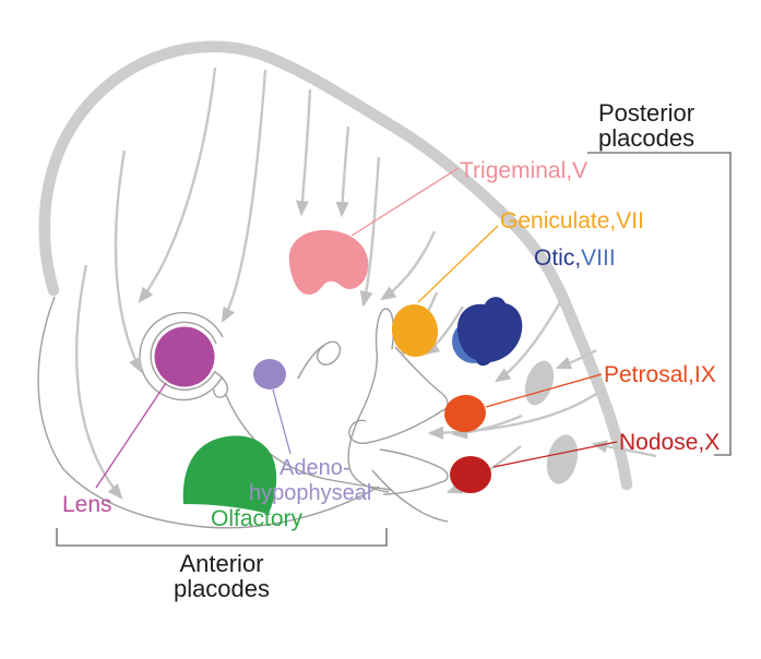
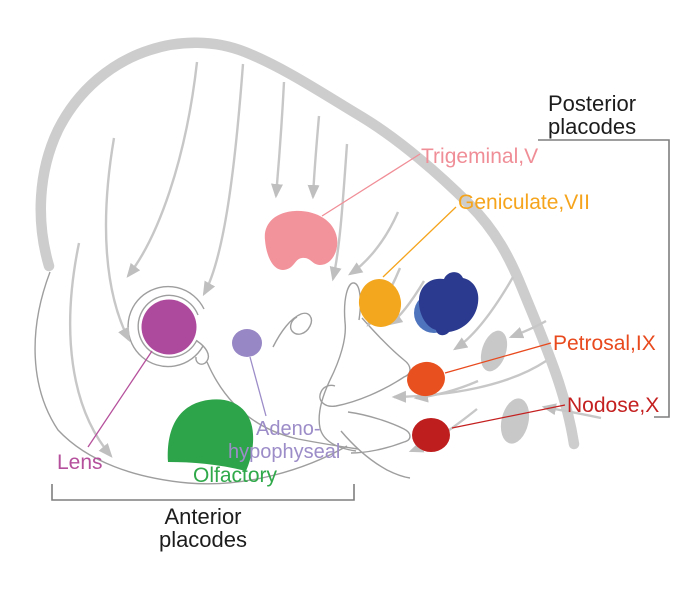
  Posterior
  placodes
  Trigeminal,V
  Geniculate,VII
- Otic,VIII
  Petrosal,IX
  Nodose,X
  Lens
  Adeno-
  hypophyseal
  Olfactory
  Anterior
  placodes
